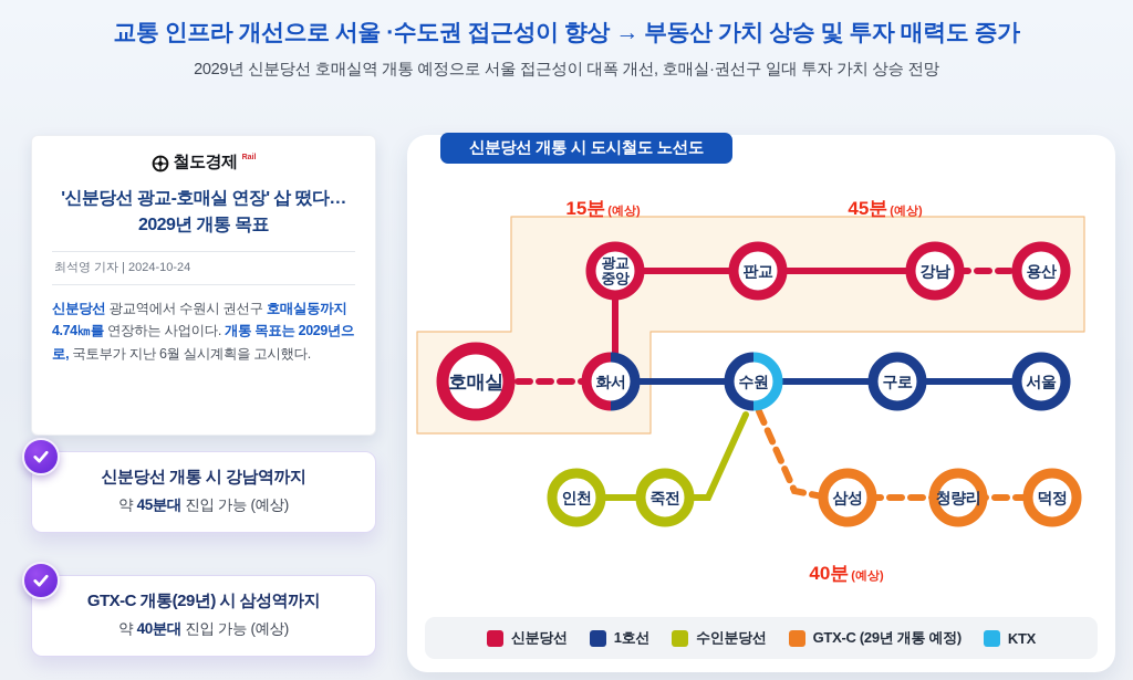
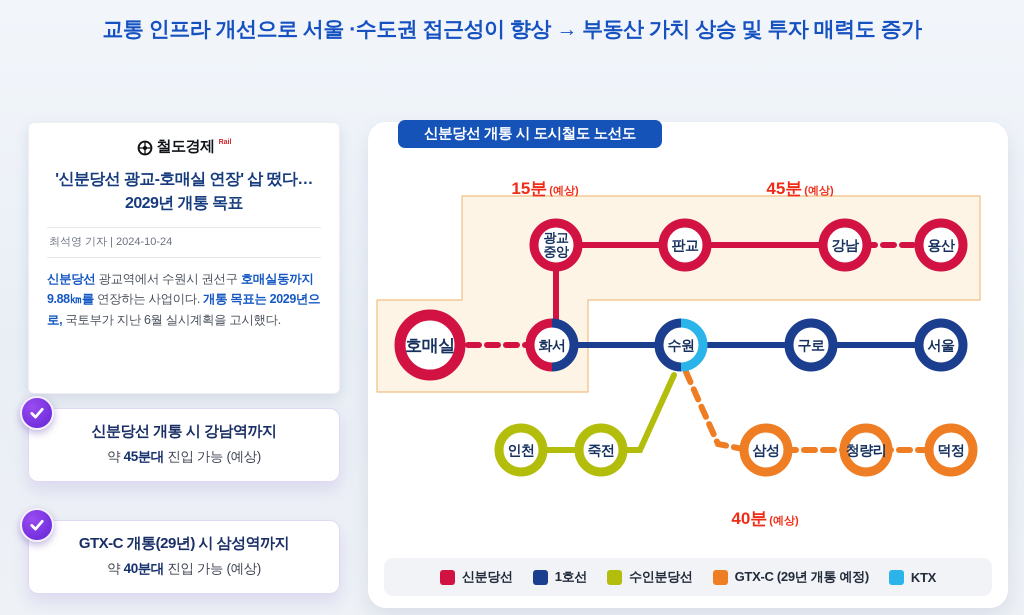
  교통 인프라 개선으로 서울 ·수도권 접근성이 향상 → 부동산 가치 상승 및 투자 매력도 증가
- 2029년 신분당선 호매실역 개통 예정으로 서울 접근성이 대폭 개선, 호매실·권선구 일대 투자 가치 상승 전망
  철도경제
  '신분당선 광교-호매실 연장' 삽 떴다…
  2029년 개통 목표
  최석영 기자 | 2024-10-24
- 신분당선 광교역에서 수원시 권선구 호매실동까지 4.74㎞를 연장하는 사업이다. 개통 목표는 2029년으로, 국토부가 지난 6월 실시계획을 고시했다.
+ 신분당선 광교역에서 수원시 권선구 호매실동까지 9.88㎞를 연장하는 사업이다. 개통 목표는 2029년으로, 국토부가 지난 6월 실시계획을 고시했다.
  신분당선 개통 시 강남역까지
  약 45분대 진입 가능 (예상)
  GTX-C 개통(29년) 시 삼성역까지
  약 40분대 진입 가능 (예상)
  신분당선 개통 시 도시철도 노선도
  광교중앙
  판교
  강남
  용산
  호매실
  화서
  수원
  구로
  서울
  인천
  죽전
  삼성
  청량리
  덕정
  15분 (예상)
  45분 (예상)
  40분 (예상)
  신분당선
  1호선
  수인분당선
  GTX-C (29년 개통 예정)
  KTX
